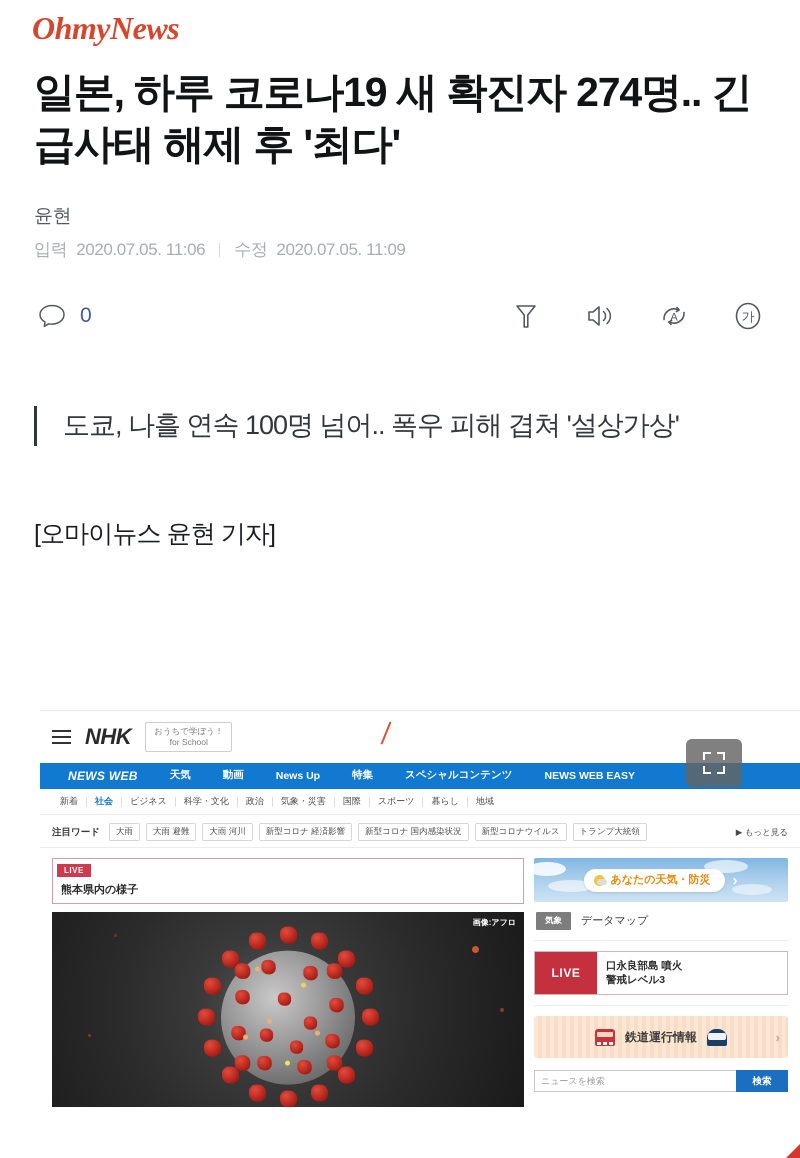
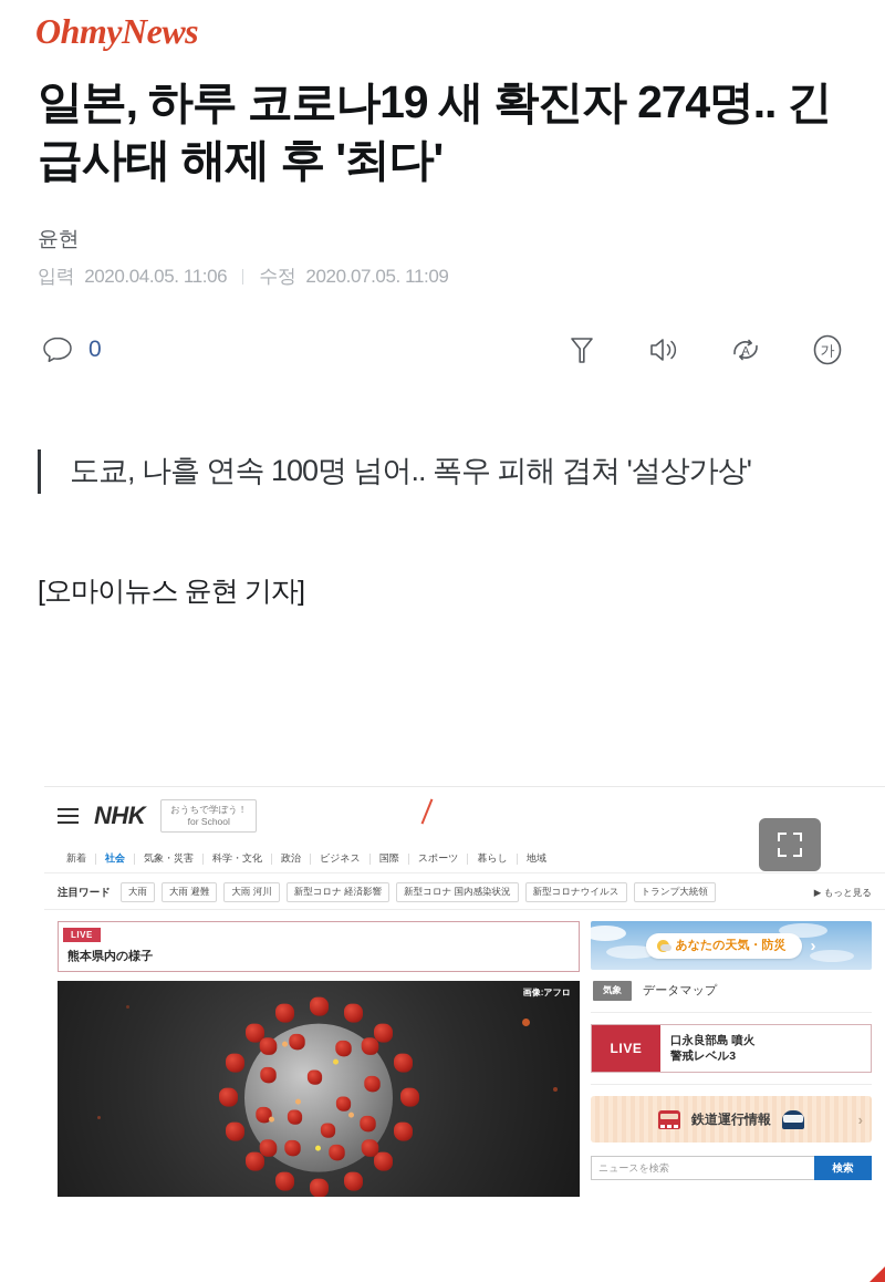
  OhmyNews
  일본, 하루 코로나19 새 확진자 274명.. 긴급사태 해제 후 '최다'
  윤현
  입력
- 2020.07.05. 11:06
+ 2020.04.05. 11:06
  수정
  2020.07.05. 11:09
  0
  A
  가
  도쿄, 나흘 연속 100명 넘어.. 폭우 피해 겹쳐 '설상가상'
  [오마이뉴스 윤현 기자]
  NHK
  おうちで学ぼう！
  for School
- NEWS WEB
- 天気
- 動画
- News Up
- 特集
- スペシャルコンテンツ
- NEWS WEB EASY
  新着
  社会
- ビジネス
+ 気象・災害
  科学・文化
  政治
- 気象・災害
+ ビジネス
  国際
  スポーツ
  暮らし
  地域
  注目ワード
  大雨
  大雨 避難
  大雨 河川
  新型コロナ 経済影響
  新型コロナ 国内感染状況
  新型コロナウイルス
  トランプ大統領
  ▶ もっと見る
  LIVE
  熊本県内の様子
  画像:アフロ
  あなたの天気・防災
  ›
  気象
  データマップ
  LIVE
  口永良部島 噴火
  警戒レベル3
  鉄道運行情報
  ›
  ニュースを検索
  検索
